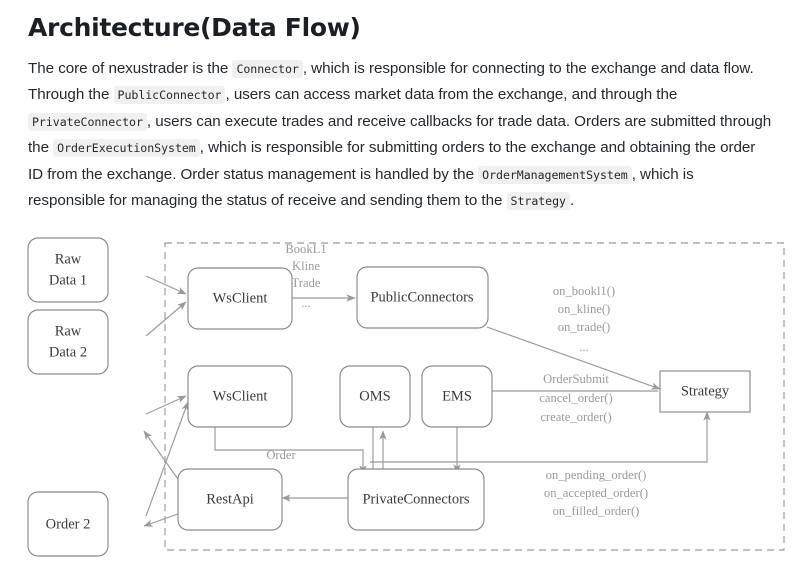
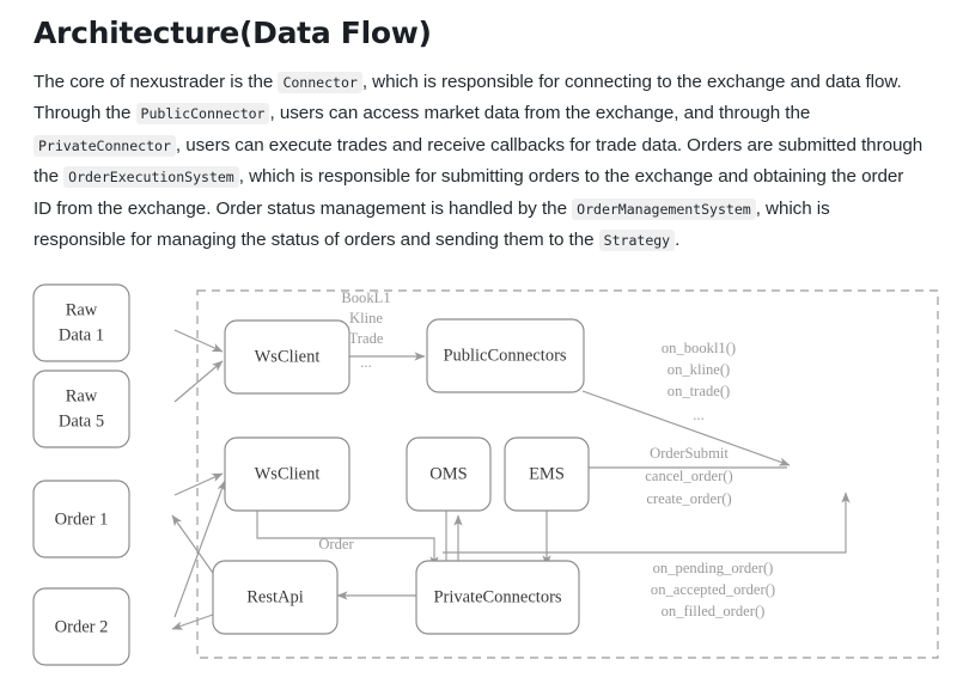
  Architecture(Data Flow)
- The core of nexustrader is the Connector , which is responsible for connecting to the exchange and data flow. Through the PublicConnector , users can access market data from the exchange, and through the PrivateConnector , users can execute trades and receive callbacks for trade data. Orders are submitted through the OrderExecutionSystem , which is responsible for submitting orders to the exchange and obtaining the order ID from the exchange. Order status management is handled by the OrderManagementSystem , which is responsible for managing the status of receive and sending them to the Strategy .
+ The core of nexustrader is the Connector , which is responsible for connecting to the exchange and data flow. Through the PublicConnector , users can access market data from the exchange, and through the PrivateConnector , users can execute trades and receive callbacks for trade data. Orders are submitted through the OrderExecutionSystem , which is responsible for submitting orders to the exchange and obtaining the order ID from the exchange. Order status management is handled by the OrderManagementSystem , which is responsible for managing the status of orders and sending them to the Strategy .
  Raw
  Data 1
  Raw
- Data 2
+ Data 5
+ Order 1
  Order 2
  WsClient
  PublicConnectors
  WsClient
  OMS
  EMS
- Strategy
  RestApi
  PrivateConnectors
  BookL1
  Kline
  Trade
  ...
  on_bookl1()
  on_kline()
  on_trade()
  ...
  OrderSubmit
  cancel_order()
  create_order()
  on_pending_order()
  on_accepted_order()
  on_filled_order()
  Order
